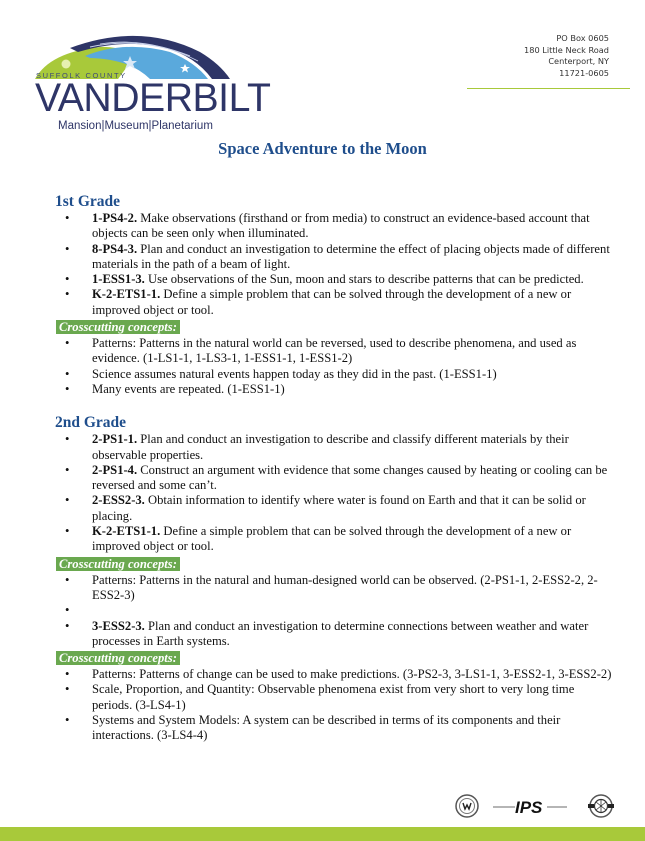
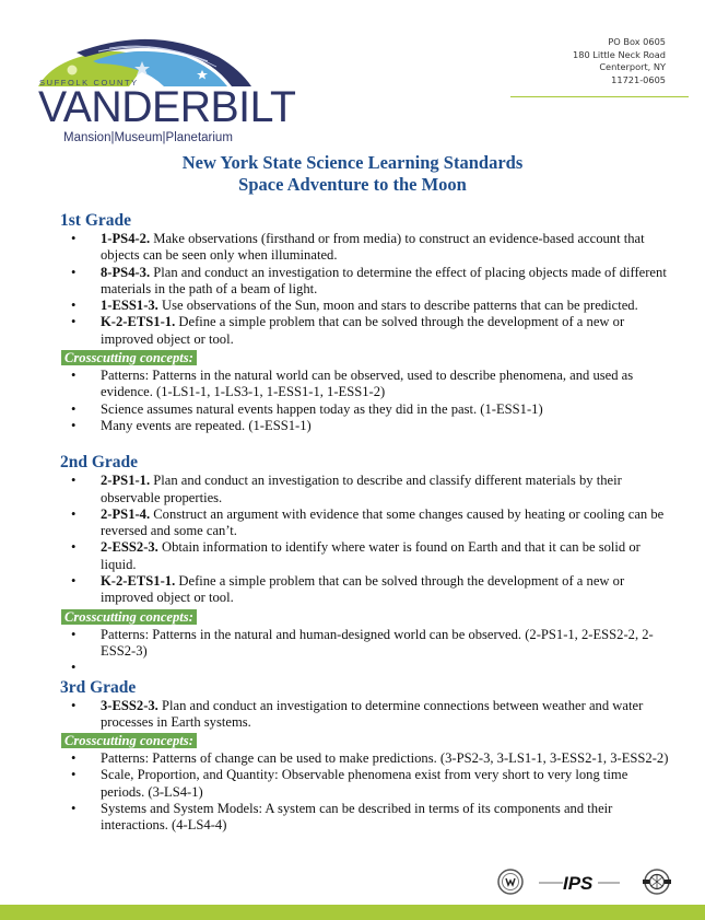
  SUFFOLK COUNTY
  VANDERBILT
  Mansion|Museum|Planetarium
  PO Box 0605
  180 Little Neck Road
  Centerport, NY
  11721-0605
+ New York State Science Learning Standards
  Space Adventure to the Moon
  1st Grade
  •
  1-PS4-2. Make observations (firsthand or from media) to construct an evidence-based account that objects can be seen only when illuminated.
  •
  8-PS4-3. Plan and conduct an investigation to determine the effect of placing objects made of different materials in the path of a beam of light.
  •
  1-ESS1-3. Use observations of the Sun, moon and stars to describe patterns that can be predicted.
  •
  K-2-ETS1-1. Define a simple problem that can be solved through the development of a new or improved object or tool.
  Crosscutting concepts:
  •
- Patterns: Patterns in the natural world can be reversed, used to describe phenomena, and used as evidence. (1-LS1-1, 1-LS3-1, 1-ESS1-1, 1-ESS1-2)
+ Patterns: Patterns in the natural world can be observed, used to describe phenomena, and used as evidence. (1-LS1-1, 1-LS3-1, 1-ESS1-1, 1-ESS1-2)
  •
  Science assumes natural events happen today as they did in the past. (1-ESS1-1)
  •
  Many events are repeated. (1-ESS1-1)
  2nd Grade
  •
  2-PS1-1. Plan and conduct an investigation to describe and classify different materials by their observable properties.
  •
  2-PS1-4. Construct an argument with evidence that some changes caused by heating or cooling can be reversed and some can’t.
  •
- 2-ESS2-3. Obtain information to identify where water is found on Earth and that it can be solid or placing.
+ 2-ESS2-3. Obtain information to identify where water is found on Earth and that it can be solid or liquid.
  •
  K-2-ETS1-1. Define a simple problem that can be solved through the development of a new or improved object or tool.
  Crosscutting concepts:
  •
  Patterns: Patterns in the natural and human-designed world can be observed. (2-PS1-1, 2-ESS2-2, 2-ESS2-3)
  •
+ 3rd Grade
  •
  3-ESS2-3. Plan and conduct an investigation to determine connections between weather and water processes in Earth systems.
  Crosscutting concepts:
  •
  Patterns: Patterns of change can be used to make predictions. (3-PS2-3, 3-LS1-1, 3-ESS2-1, 3-ESS2-2)
  •
  Scale, Proportion, and Quantity: Observable phenomena exist from very short to very long time periods. (3-LS4-1)
  •
- Systems and System Models: A system can be described in terms of its components and their interactions. (3-LS4-4)
+ Systems and System Models: A system can be described in terms of its components and their interactions. (4-LS4-4)
  IPS
